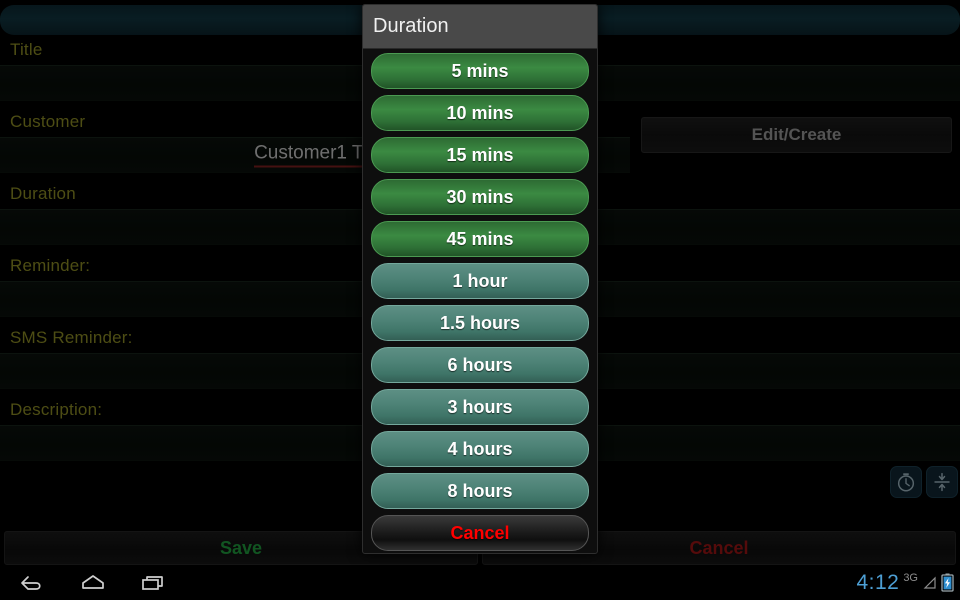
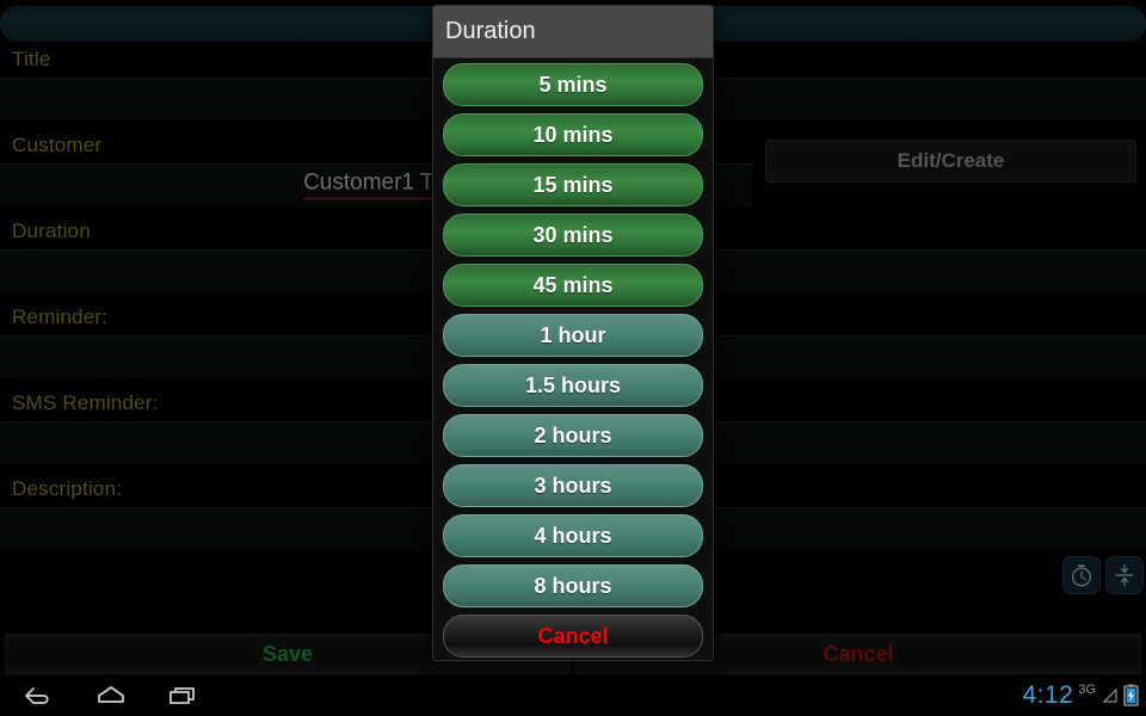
  Title
  Customer
  Customer1 T
  Edit/Create
  Duration
  Reminder:
  SMS Reminder:
  Description:
  Save
  Cancel
  Duration
  5 mins
  10 mins
  15 mins
  30 mins
  45 mins
  1 hour
  1.5 hours
- 6 hours
+ 2 hours
  3 hours
  4 hours
  8 hours
  Cancel
  4:12
  3G
